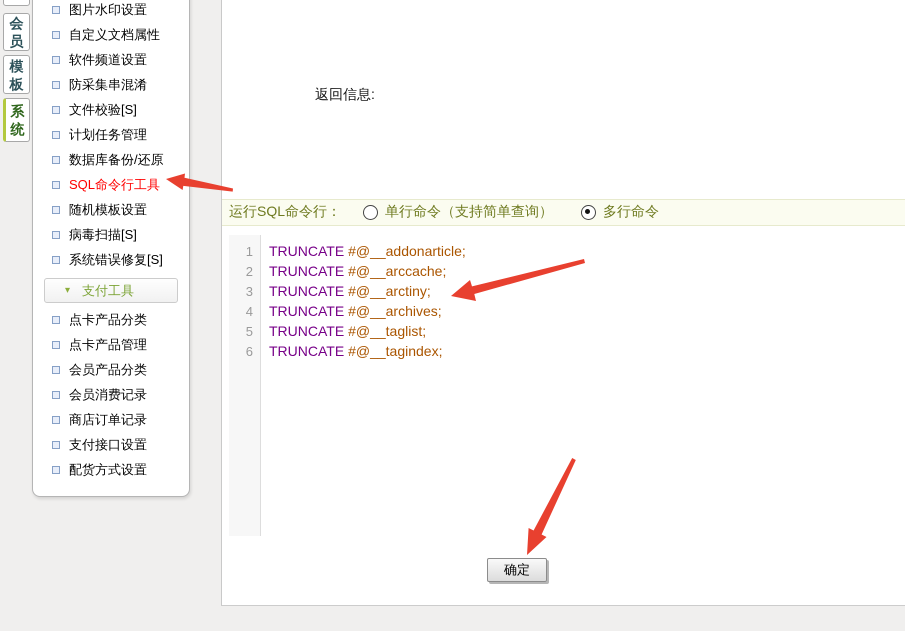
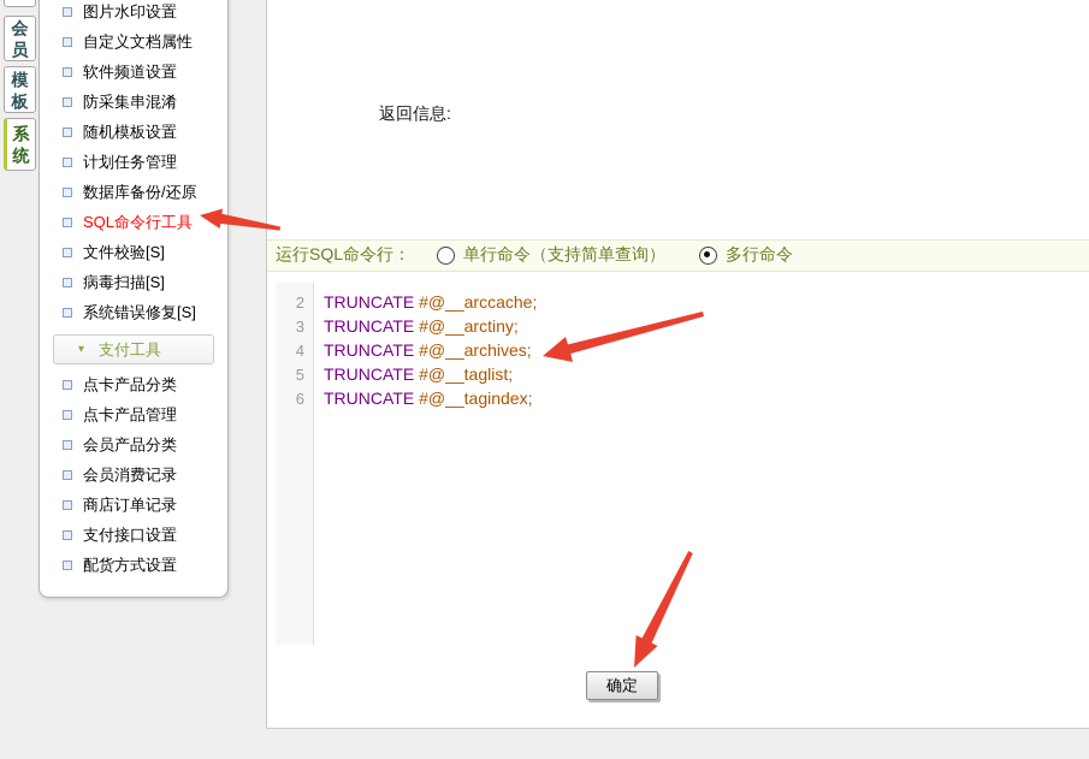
  会员
  模板
  系统
  图片水印设置
  自定义文档属性
  软件频道设置
  防采集串混淆
- 文件校验[S]
+ 随机模板设置
  计划任务管理
  数据库备份/还原
  SQL命令行工具
- 随机模板设置
+ 文件校验[S]
  病毒扫描[S]
  系统错误修复[S]
  ▾
  支付工具
  点卡产品分类
  点卡产品管理
  会员产品分类
  会员消费记录
  商店订单记录
  支付接口设置
  配货方式设置
  返回信息:
  运行SQL命令行：
  单行命令（支持简单查询）
  多行命令
- 1
- TRUNCATE #@__addonarticle;
  2
  TRUNCATE #@__arccache;
  3
  TRUNCATE #@__arctiny;
  4
  TRUNCATE #@__archives;
  5
  TRUNCATE #@__taglist;
  6
  TRUNCATE #@__tagindex;
  确定
